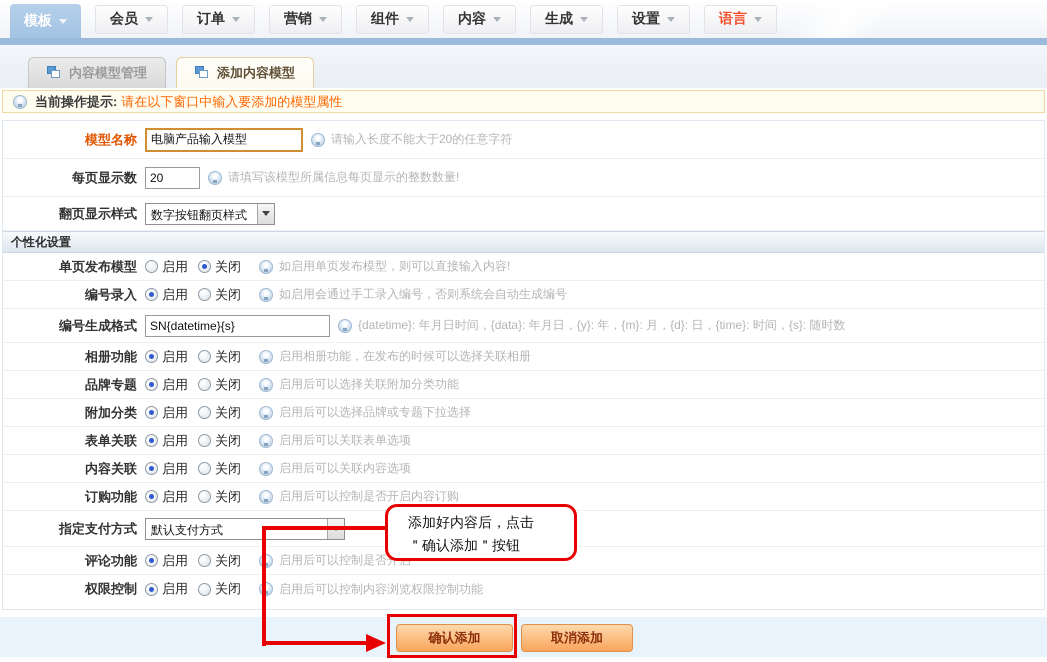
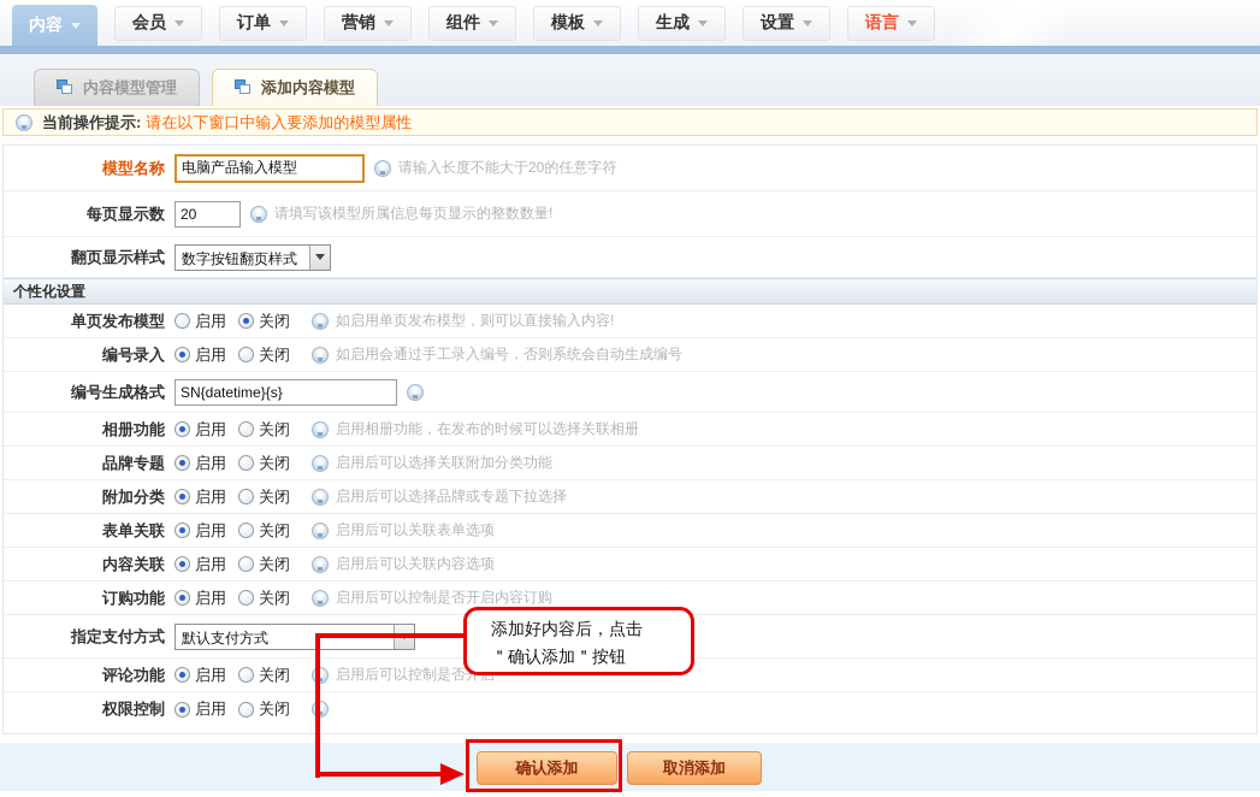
- 模板
+ 内容
  会员
  订单
  营销
  组件
- 内容
+ 模板
  生成
  设置
  内容模型管理
  添加内容模型
  当前操作提示:
  请在以下窗口中输入要添加的模型属性
  模型名称
  电脑产品输入模型
  请输入长度不能大于20的任意字符
  每页显示数
  20
  请填写该模型所属信息每页显示的整数数量!
  翻页显示样式
  数字按钮翻页样式
  个性化设置
  单页发布模型
  启用
  关闭
  如启用单页发布模型，则可以直接输入内容!
  编号录入
  启用
  关闭
  如启用会通过手工录入编号，否则系统会自动生成编号
  编号生成格式
  SN{datetime}{s}
- {datetime}: 年月日时间，{data}: 年月日，{y}: 年，{m}: 月，{d}: 日，{time}: 时间，{s}: 随时数
  相册功能
  启用
  关闭
  启用相册功能，在发布的时候可以选择关联相册
  品牌专题
  启用
  关闭
  启用后可以选择关联附加分类功能
  附加分类
  启用
  关闭
  启用后可以选择品牌或专题下拉选择
  表单关联
  启用
  关闭
  启用后可以关联表单选项
  内容关联
  启用
  关闭
  启用后可以关联内容选项
  订购功能
  启用
  关闭
  启用后可以控制是否开启内容订购
  指定支付方式
  默认支付方式
  评论功能
  启用
  关闭
  启用后可以控制是否
  权限控制
  启用
  关闭
- 启用后可以控制内容浏览权限控制功能
  确认添加
  取消添加
  添加好内容后，点击
  ＂确认添加＂按钮
